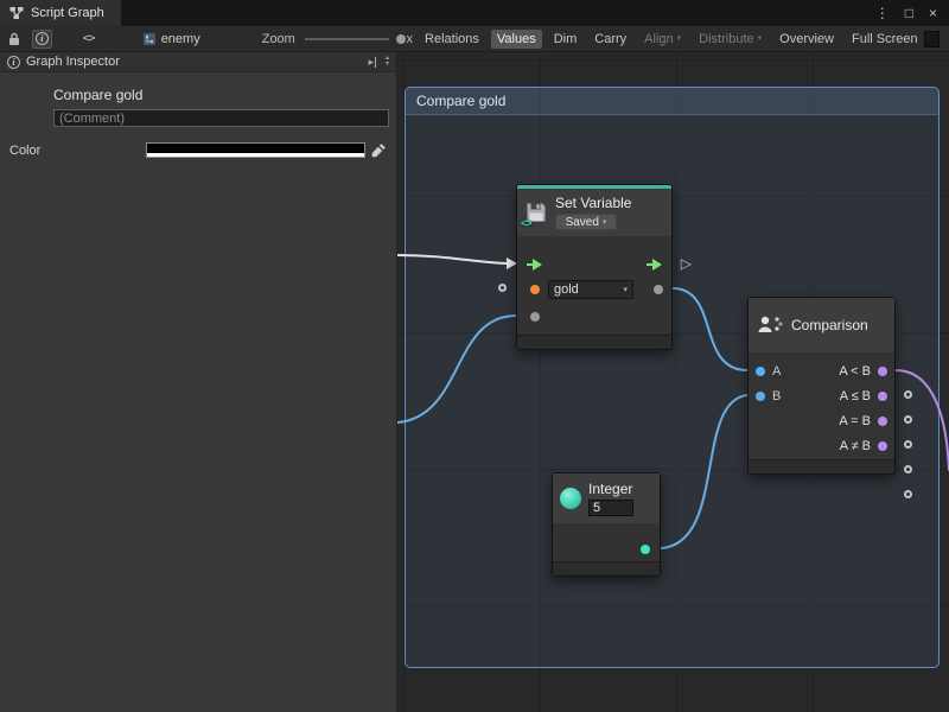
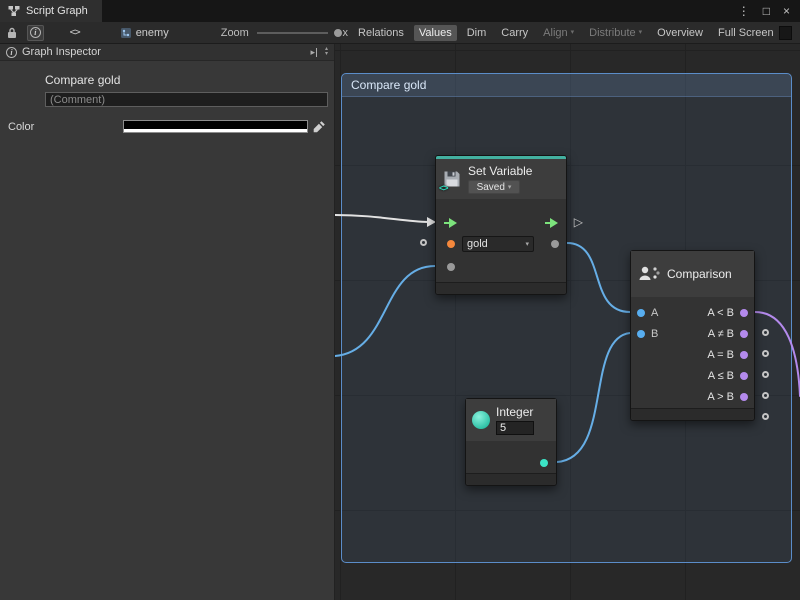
  Script Graph
  ⋮
  □
  ×
  i
  <>
  enemy
  Zoom
  Relations
  Values
  Dim
  Carry
  Align
  Distribute
  Overview
  Full Screen
  i
  Graph Inspector
  ▸
  Compare gold
  (Comment)
  Color
  Compare gold
  <>
  Set Variable
  Saved
  ▷
  gold
  Comparison
  A
  A < B
  B
- A ≤ B
+ A ≠ B
  A = B
- A ≠ B
+ A ≤ B
+ A > B
  Integer
  5
